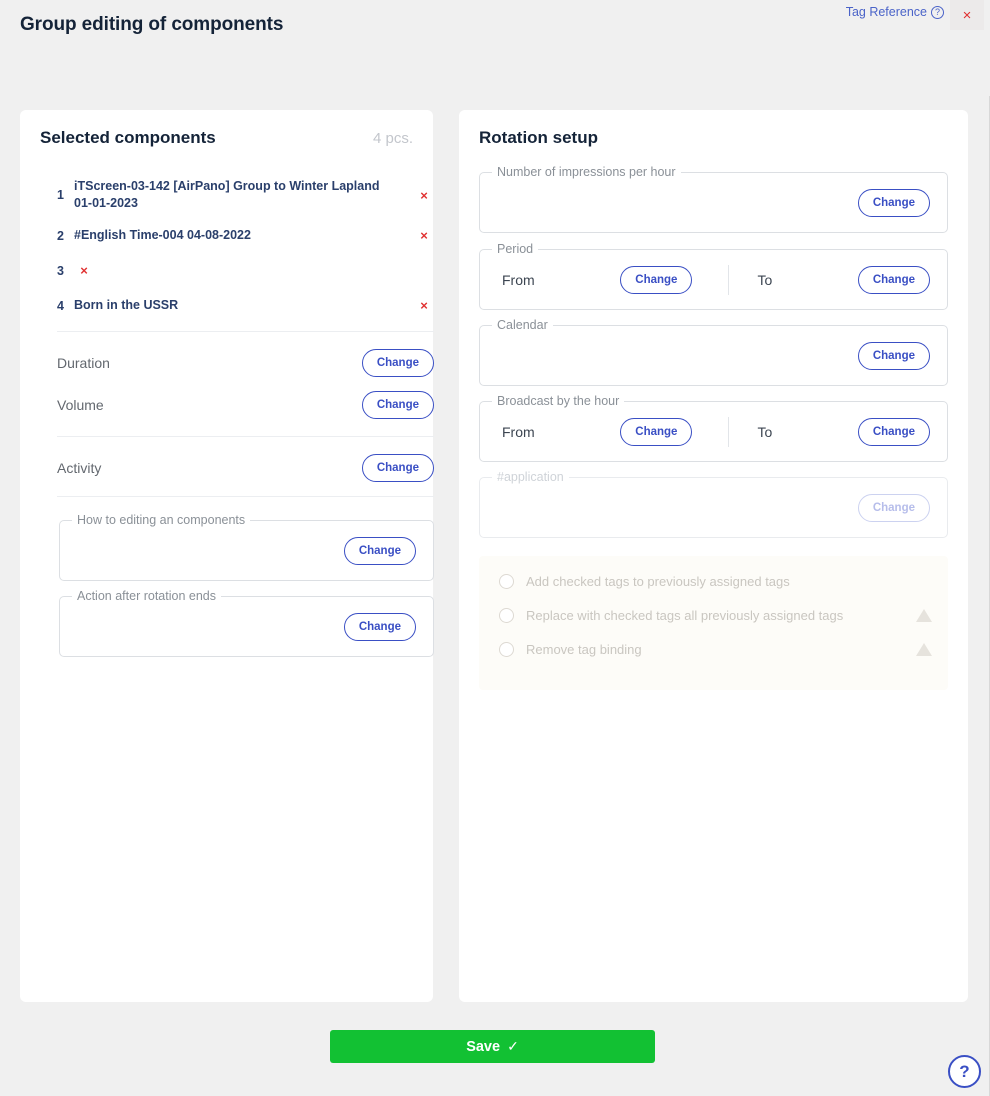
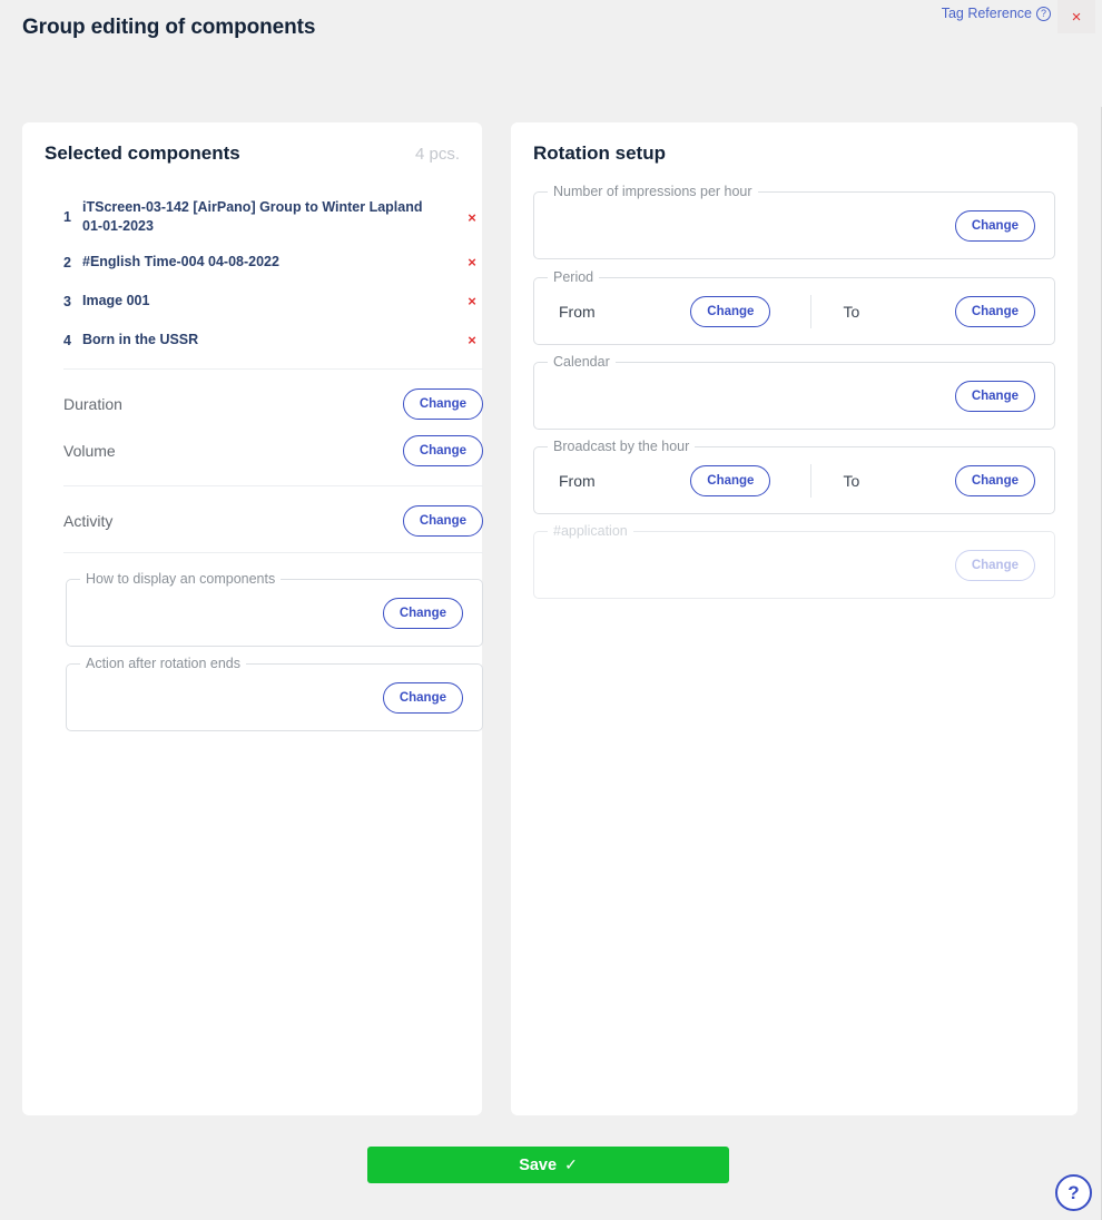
  Group editing of components
  Tag Reference
  ?
  ×
  Selected components
  4 pcs.
  1
  iTScreen-03-142 [AirPano] Group to Winter Lapland 01-01-2023
  ×
  2
  #English Time-004 04-08-2022
  ×
  3
+ Image 001
  ×
  4
  Born in the USSR
  ×
  Duration
  Change
  Volume
  Change
  Activity
  Change
- How to editing an components
+ How to display an components
  Change
  Action after rotation ends
  Change
  Rotation setup
  Number of impressions per hour
  Change
  Period
  From
  Change
  To
  Change
  Calendar
  Change
  Broadcast by the hour
  From
  Change
  To
  Change
  #application
  Change
- Add checked tags to previously assigned tags
- Replace with checked tags all previously assigned tags
- Remove tag binding
  Save
  ✓
  ?
